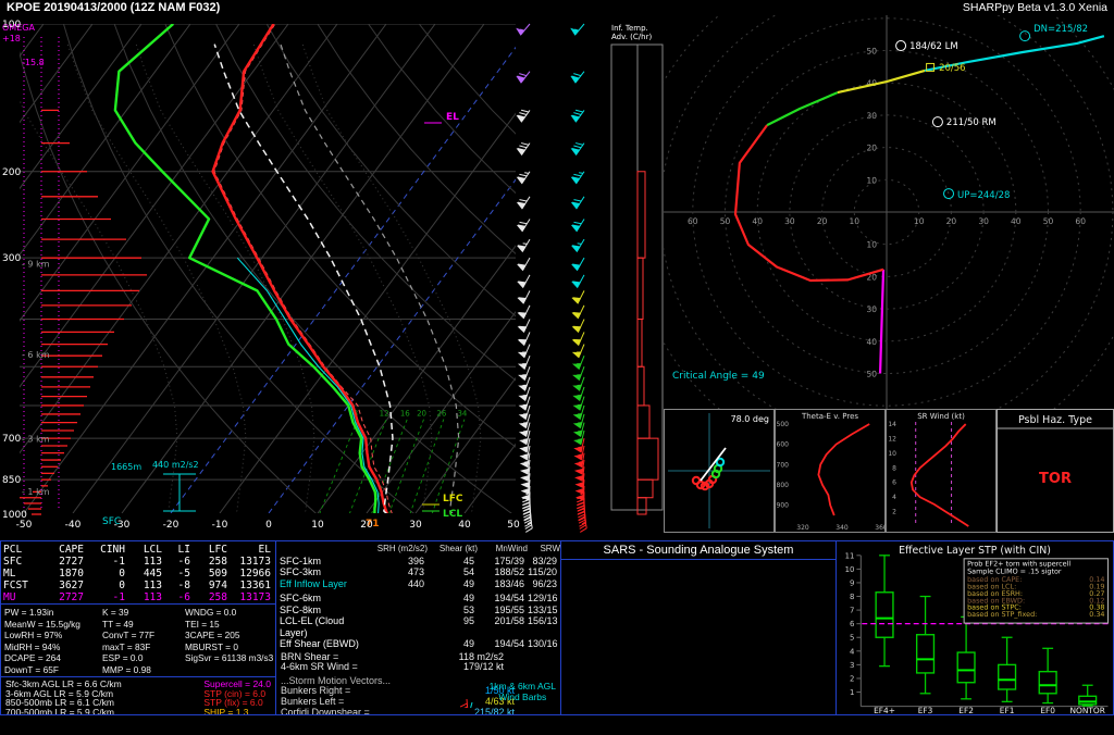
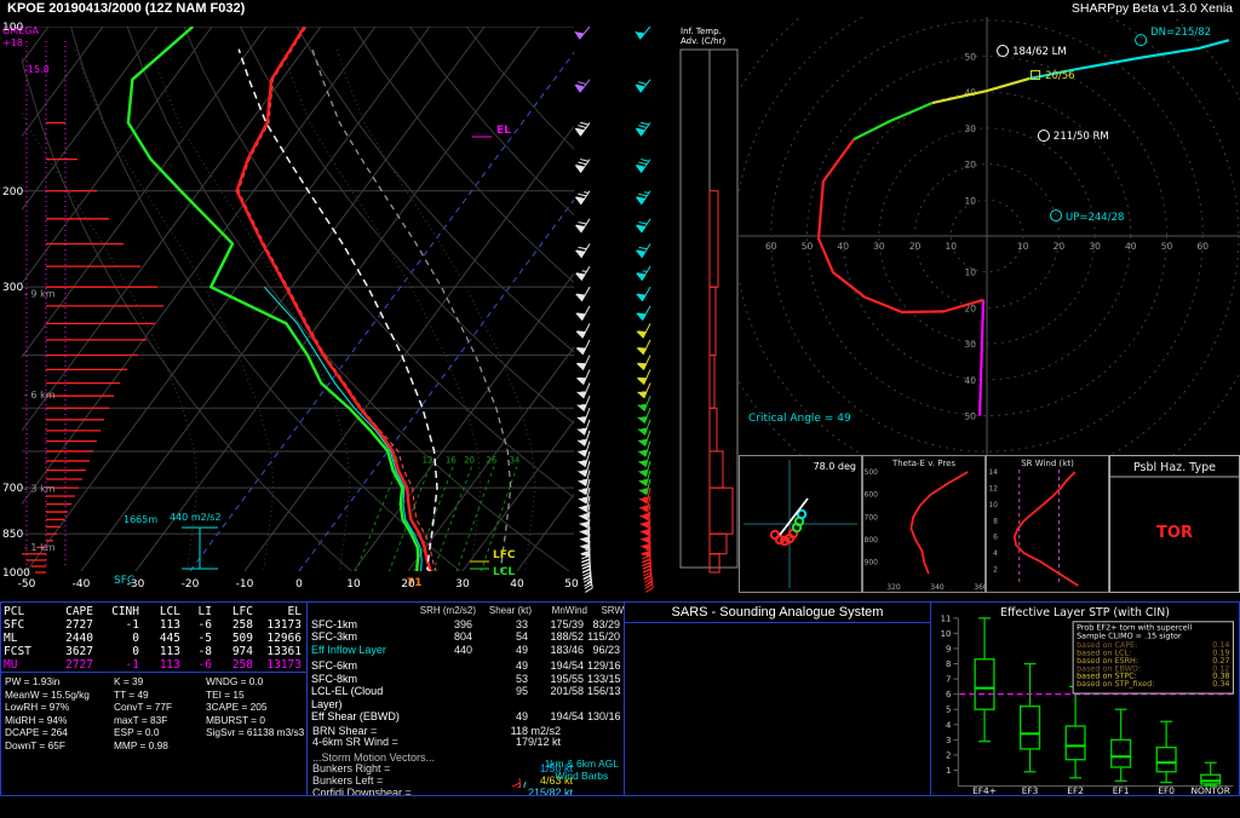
  KPOE 20190413/2000 (12Z NAM F032)
  SHARPpy Beta v1.3.0 Xenia
  12
  16
  20
  26
  34
  OMEGA
  +18
  -15.8
  - 9 km
  - 6 km
  - 3 km
  - 1 km
  EL
  LFC
  LCL
  SFC
  71
  1665m
  440 m2/s2
  100
  200
  300
  700
  850
  1000
  -50
  -40
  -30
  -20
  -10
  0
  10
  20
  30
  40
  50
  Inf. Temp.
  Adv. (C/hr)
  10
  10
  10
  10
  20
  20
  20
  20
  30
  30
  30
  30
  40
  40
  40
  50
  50
  50
  50
  60
  60
  184/62 LM
  20/56
  211/50 RM
  UP=244/28
  DN=215/82
  Critical Angle = 49
  78.0 deg
  Theta-E v. Pres
  SR Wind (kt)
  Psbl Haz. Type
  TOR
  PCL
  CAPE
  CINH
  LCL
  LI
  LFC
  EL
  SFC
  2727
  -1
  113
  -6
  258
  13173
  ML
- 1870
+ 2440
  0
  445
  -5
  509
  12966
  FCST
  3627
  0
  113
  -8
  974
  13361
  MU
  2727
  -1
  113
  -6
  258
  13173
  PW = 1.93in
  MeanW = 15.5g/kg
  LowRH = 97%
  MidRH = 94%
  DCAPE = 264
  DownT = 65F
  K = 39
  TT = 49
  ConvT = 77F
  maxT = 83F
  ESP = 0.0
  MMP = 0.98
  WNDG = 0.0
  TEI = 15
  3CAPE = 205
  MBURST = 0
  SigSvr = 61138 m3/s3
- Sfc-3km AGL LR = 6.6 C/km
- 3-6km AGL LR = 5.9 C/km
- 850-500mb LR = 6.1 C/km
- 700-500mb LR = 5.9 C/km
- Supercell = 24.0
- STP (cin) = 6.0
- STP (fix) = 6.0
- SHIP = 1.3
  SRH (m2/s2)
  Shear (kt)
  MnWind
  SRW
  SFC-1km
  396
- 45
+ 33
  175/39
  83/29
  SFC-3km
- 473
+ 804
  54
  188/52
  115/20
  Eff Inflow Layer
  440
  49
  183/46
  96/23
  SFC-6km
  49
  194/54
  129/16
  SFC-8km
  53
  195/55
  133/15
  LCL-EL (Cloud Layer)
  95
  201/58
  156/13
  Eff Shear (EBWD)
  49
  194/54
  130/16
  BRN Shear =
  118 m2/s2
  4-6km SR Wind =
  179/12 kt
  ...Storm Motion Vectors...
  Bunkers Right =
  1/50 kt
  Bunkers Left =
  4/63 kt
  Corfidi Downshear =
  215/82 kt
  1km & 6km AGL
  Wind Barbs
  SARS - Sounding Analogue System
  Effective Layer STP (with CIN)
  1
  2
  3
  4
  5
  6
  7
  8
  9
  10
  EF4+
  EF3
  EF2
  EF1
  EF0
  NONTOR
  Prob EF2+ torn with supercell
  Sample CLIMO = .15 sigtor
  based on CAPE:
  0.14
  based on LCL:
  0.19
  based on ESRH:
  0.27
  based on EBWD:
  0.12
  based on STPC:
  0.38
  based on STP_fixed:
  0.34
